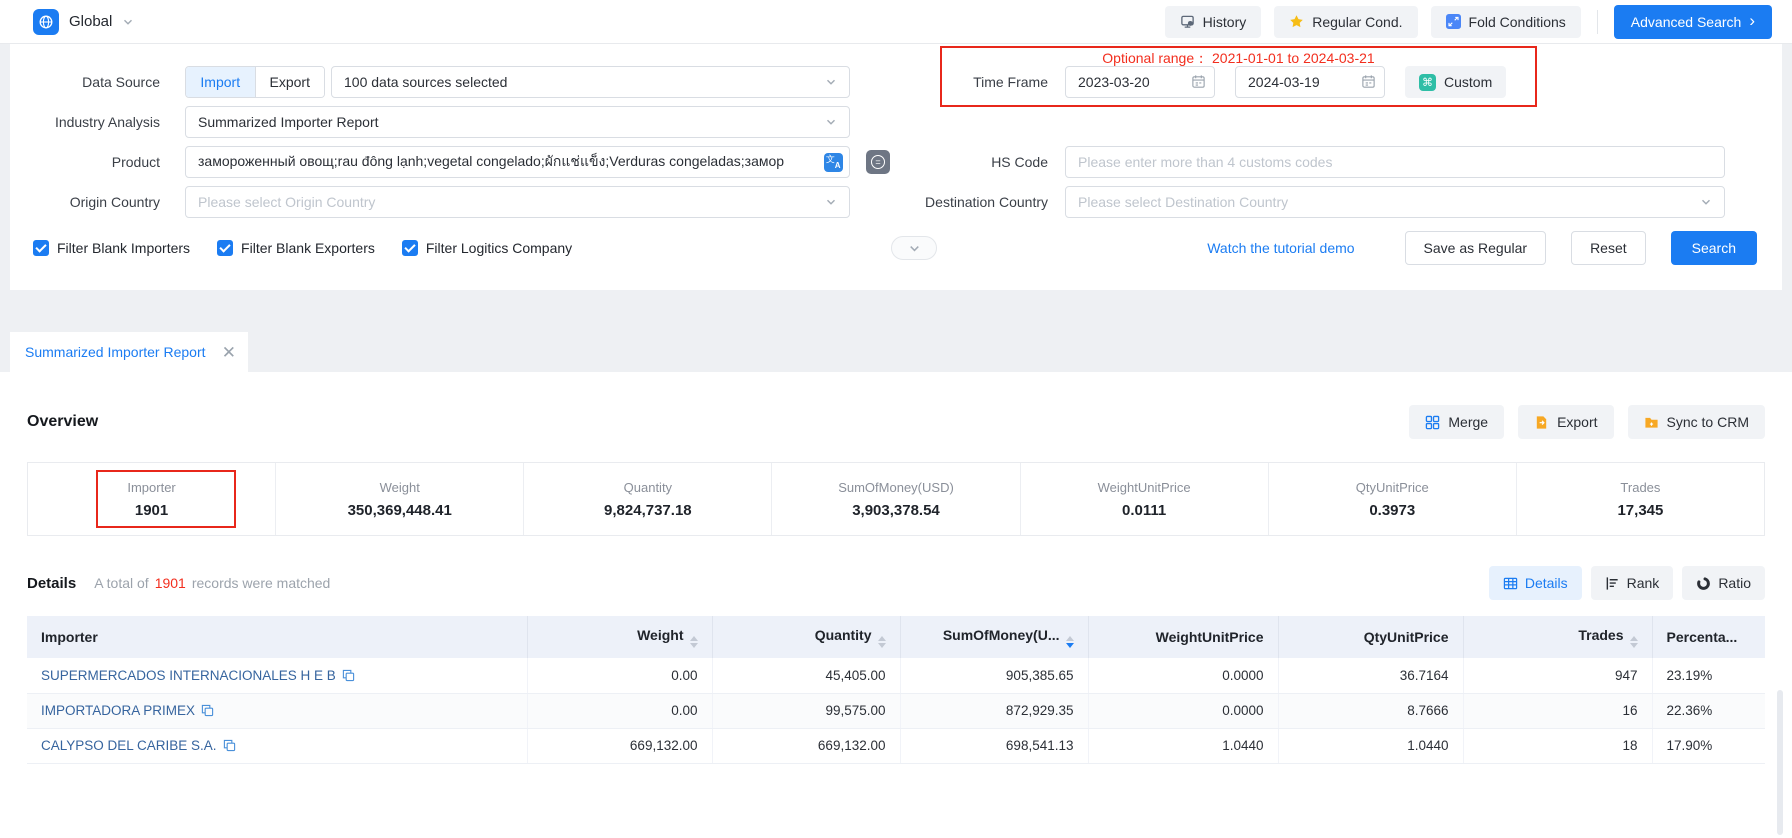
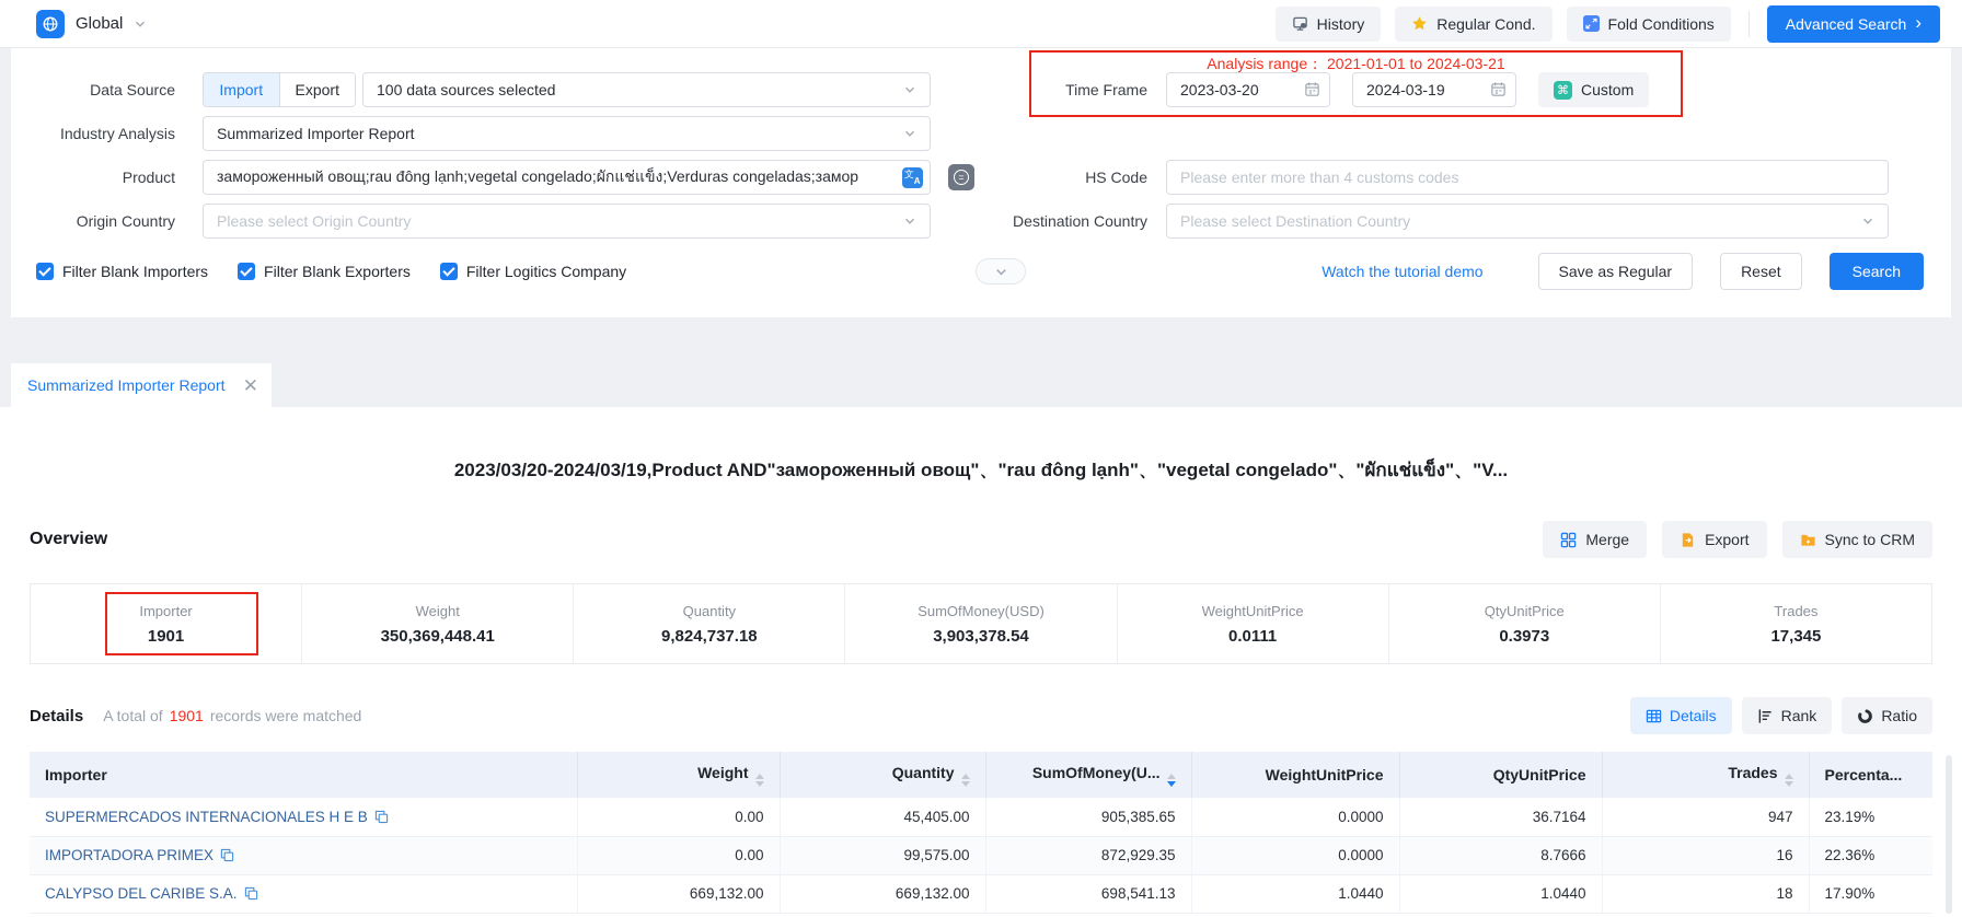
  Global
  History
  Regular Cond.
  Fold Conditions
  Advanced Search
  ›
- Optional range： 2021-01-01 to 2024-03-21
+ Analysis range： 2021-01-01 to 2024-03-21
  Data Source
  Import
  Export
  100 data sources selected
  Time Frame
  2023-03-20
  2024-03-19
  ⌘
  Custom
  Industry Analysis
  Summarized Importer Report
  Product
  замороженный овощ;rau đông lạnh;vegetal congelado;ผักแช่แข็ง;Verduras congeladas;замор
  文
  A
  =
  HS Code
  Please enter more than 4 customs codes
  Origin Country
  Please select Origin Country
  Destination Country
  Please select Destination Country
  Filter Blank Importers
  Filter Blank Exporters
  Filter Logitics Company
  Watch the tutorial demo
  Save as Regular
  Reset
  Search
  Summarized Importer Report
  ✕
+ 2023/03/20-2024/03/19,Product AND"замороженный овощ"、"rau đông lạnh"、"vegetal congelado"、"ผักแช่แข็ง"、"V...
  Overview
  Merge
  Export
  Sync to CRM
  Importer
  1901
  Weight
  350,369,448.41
  Quantity
  9,824,737.18
  SumOfMoney(USD)
  3,903,378.54
  WeightUnitPrice
  0.0111
  QtyUnitPrice
  0.3973
  Trades
  17,345
  Details
  A total of
  1901
  records were matched
  Details
  Rank
  Ratio
  Importer	Weight	Quantity	SumOfMoney(U...	WeightUnitPrice	QtyUnitPrice	Trades	Percenta...
  SUPERMERCADOS INTERNACIONALES H E B	0.00	45,405.00	905,385.65	0.0000	36.7164	947	23.19%
  IMPORTADORA PRIMEX	0.00	99,575.00	872,929.35	0.0000	8.7666	16	22.36%
  CALYPSO DEL CARIBE S.A.	669,132.00	669,132.00	698,541.13	1.0440	1.0440	18	17.90%
